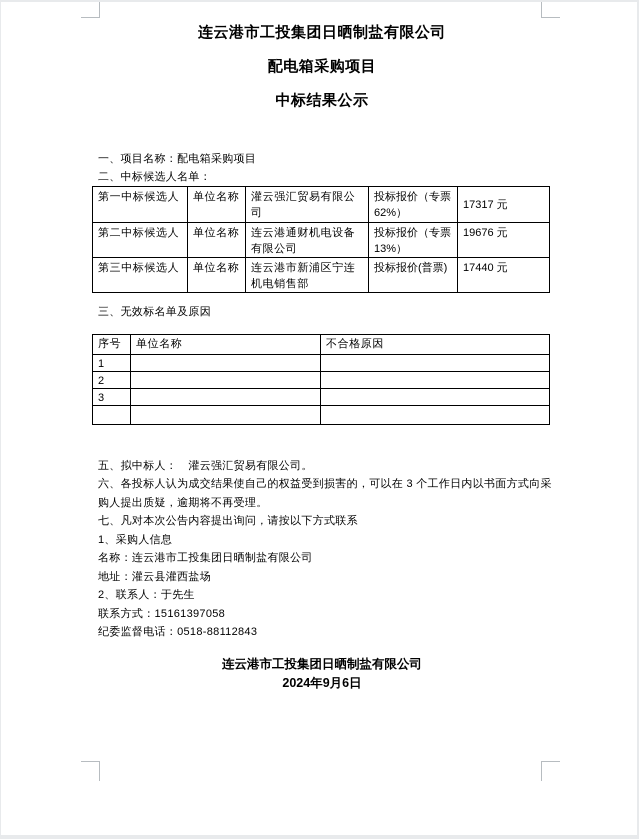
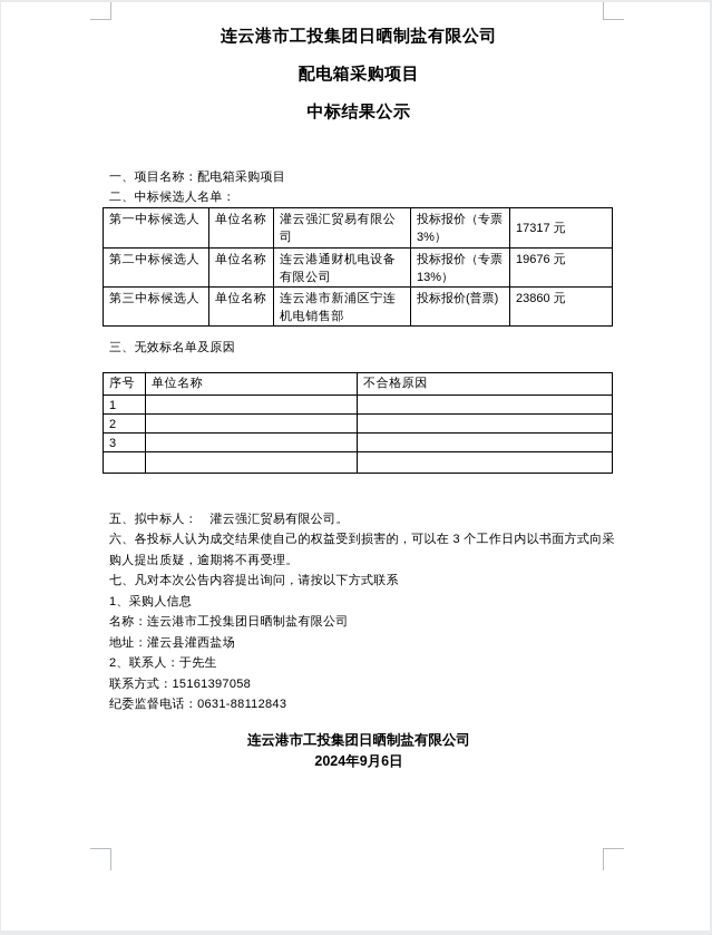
  连云港市工投集团日晒制盐有限公司
  配电箱采购项目
  中标结果公示
  一、项目名称：配电箱采购项目
  二、中标候选人名单：
- 第一中标候选人	单位名称	灌云强汇贸易有限公 司	投标报价（专票 62%）	17317 元
+ 第一中标候选人	单位名称	灌云强汇贸易有限公 司	投标报价（专票 3%）	17317 元
  第二中标候选人	单位名称	连云港通财机电设备 有限公司	投标报价（专票 13%）	19676 元
- 第三中标候选人	单位名称	连云港市新浦区宁连 机电销售部	投标报价(普票)	17440 元
+ 第三中标候选人	单位名称	连云港市新浦区宁连 机电销售部	投标报价(普票)	23860 元
  三、无效标名单及原因
  序号	单位名称	不合格原因
  1
  2
  3
  五、拟中标人： 灌云强汇贸易有限公司。
  六、各投标人认为成交结果使自己的权益受到损害的，可以在 3 个工作日内以书面方式向采
  购人提出质疑，逾期将不再受理。
  七、凡对本次公告内容提出询问，请按以下方式联系
  1、采购人信息
  名称：连云港市工投集团日晒制盐有限公司
  地址：灌云县灌西盐场
  2、联系人：于先生
  联系方式：15161397058
- 纪委监督电话：0518-88112843
+ 纪委监督电话：0631-88112843
  连云港市工投集团日晒制盐有限公司
  2024年9月6日
